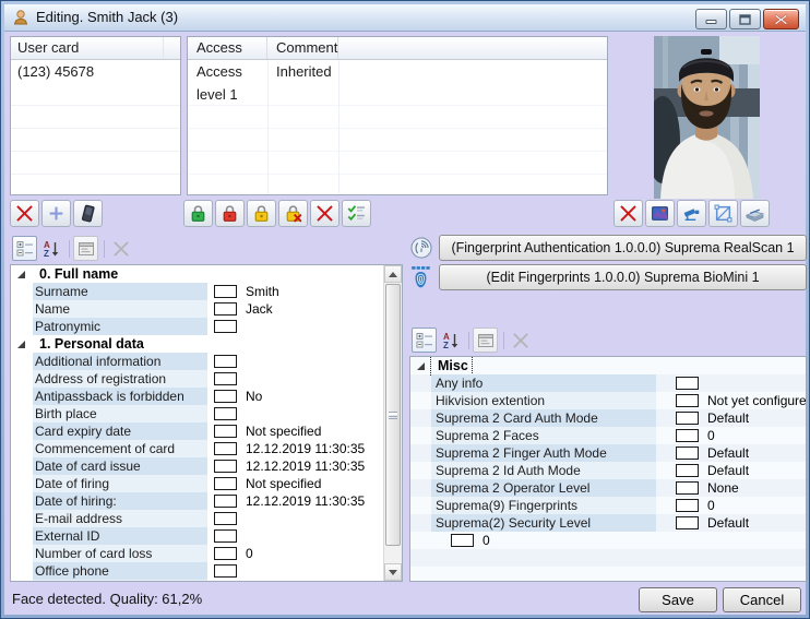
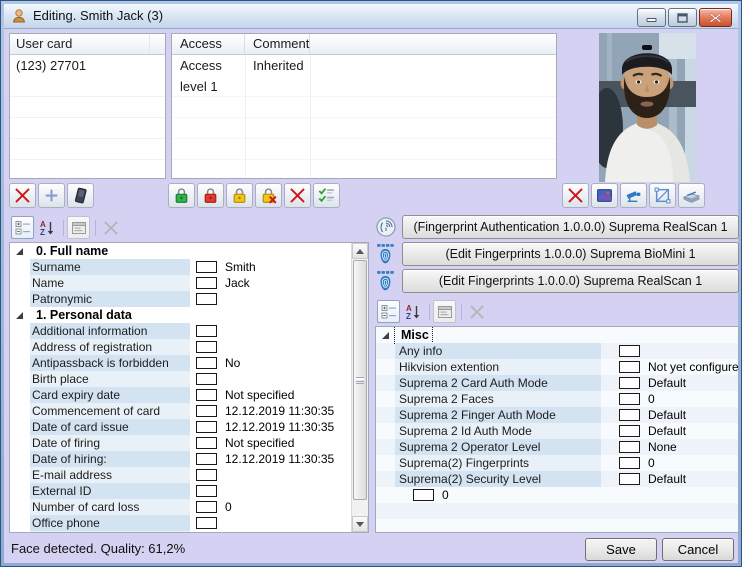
  Editing. Smith Jack (3)
  User card
- (123) 45678
+ (123) 27701
  Comment
  Access level 1
  Inherited
  A
  Z
  0. Full name
  Surname
  Smith
  Name
  Jack
  Patronymic
  1. Personal data
  Additional information
  Address of registration
  Antipassback is forbidden
  No
  Birth place
  Card expiry date
  Not specified
  Commencement of card
  12.12.2019 11:30:35
  Date of card issue
  12.12.2019 11:30:35
  Date of firing
  Not specified
  Date of hiring:
  12.12.2019 11:30:35
  E-mail address
  External ID
  Number of card loss
  0
  Office phone
  (Fingerprint Authentication 1.0.0.0) Suprema RealScan 1
  (Edit Fingerprints 1.0.0.0) Suprema BioMini 1
+ (Edit Fingerprints 1.0.0.0) Suprema RealScan 1
  A
  Z
  Misc
  Any info
  Hikvision extention
  Not yet configure
  Suprema 2 Card Auth Mode
  Default
  Suprema 2 Faces
  0
  Suprema 2 Finger Auth Mode
  Default
  Suprema 2 Id Auth Mode
  Default
  Suprema 2 Operator Level
  None
- Suprema(9) Fingerprints
+ Suprema(2) Fingerprints
  0
  Suprema(2) Security Level
  Default
  0
  Face detected. Quality: 61,2%
  Save
  Cancel
